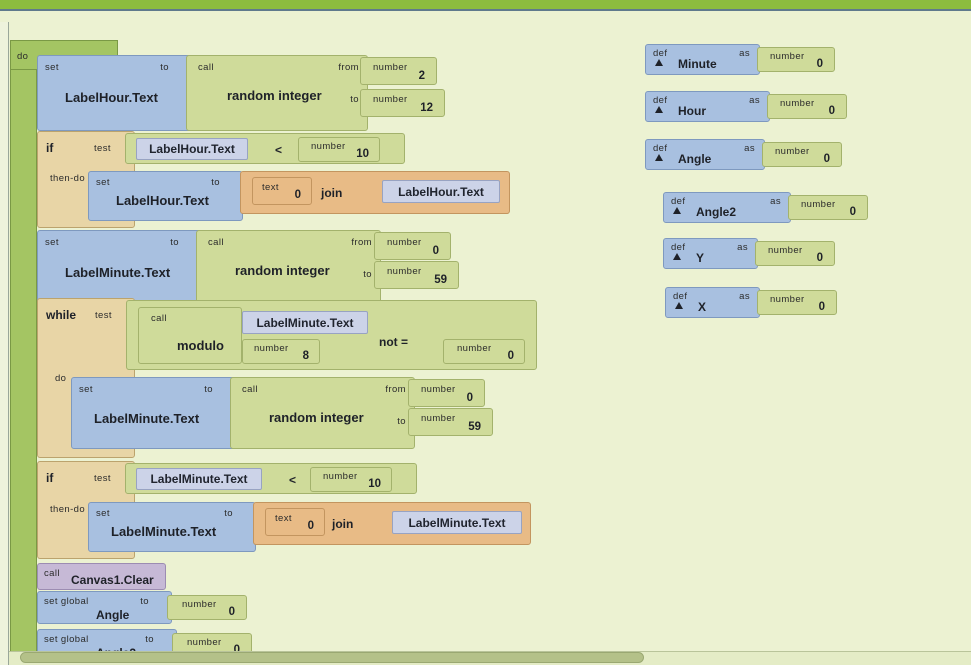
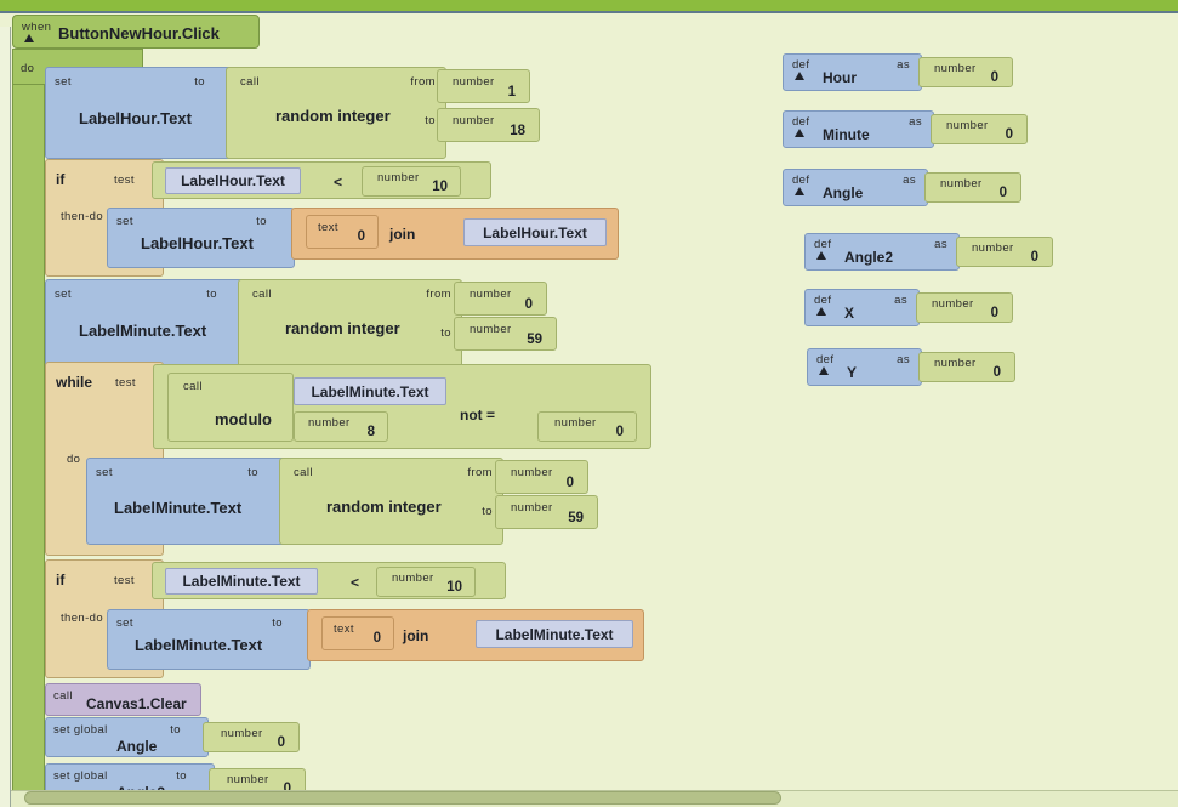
+ when
+ ButtonNewHour.Click
  do
  set
  to
  LabelHour.Text
  call
  random integer
  from
  to
  number
- 2
+ 1
  number
- 12
+ 18
  if
  test
  then-do
  <
  LabelHour.Text
  number
  10
  set
  to
  LabelHour.Text
  join
  text
  0
  LabelHour.Text
  set
  to
  LabelMinute.Text
  call
  random integer
  from
  to
  number
  0
  number
  59
  while
  test
  do
  not =
  call
  modulo
  LabelMinute.Text
  number
  8
  number
  0
  set
  to
  LabelMinute.Text
  call
  random integer
  from
  to
  number
  0
  number
  59
  if
  test
  then-do
  <
  LabelMinute.Text
  number
  10
  set
  to
  LabelMinute.Text
  join
  text
  0
  LabelMinute.Text
  call
  Canvas1.Clear
  set global
  to
  Angle
  number
  0
  set global
  to
  number
  0
  def
- Minute
+ Hour
  as
  number
  0
  def
- Hour
+ Minute
  as
  number
  0
  def
  Angle
  as
  number
  0
  def
  Angle2
  as
  number
  0
  def
- Y
+ X
  as
  number
  0
  def
- X
+ Y
  as
  number
  0
